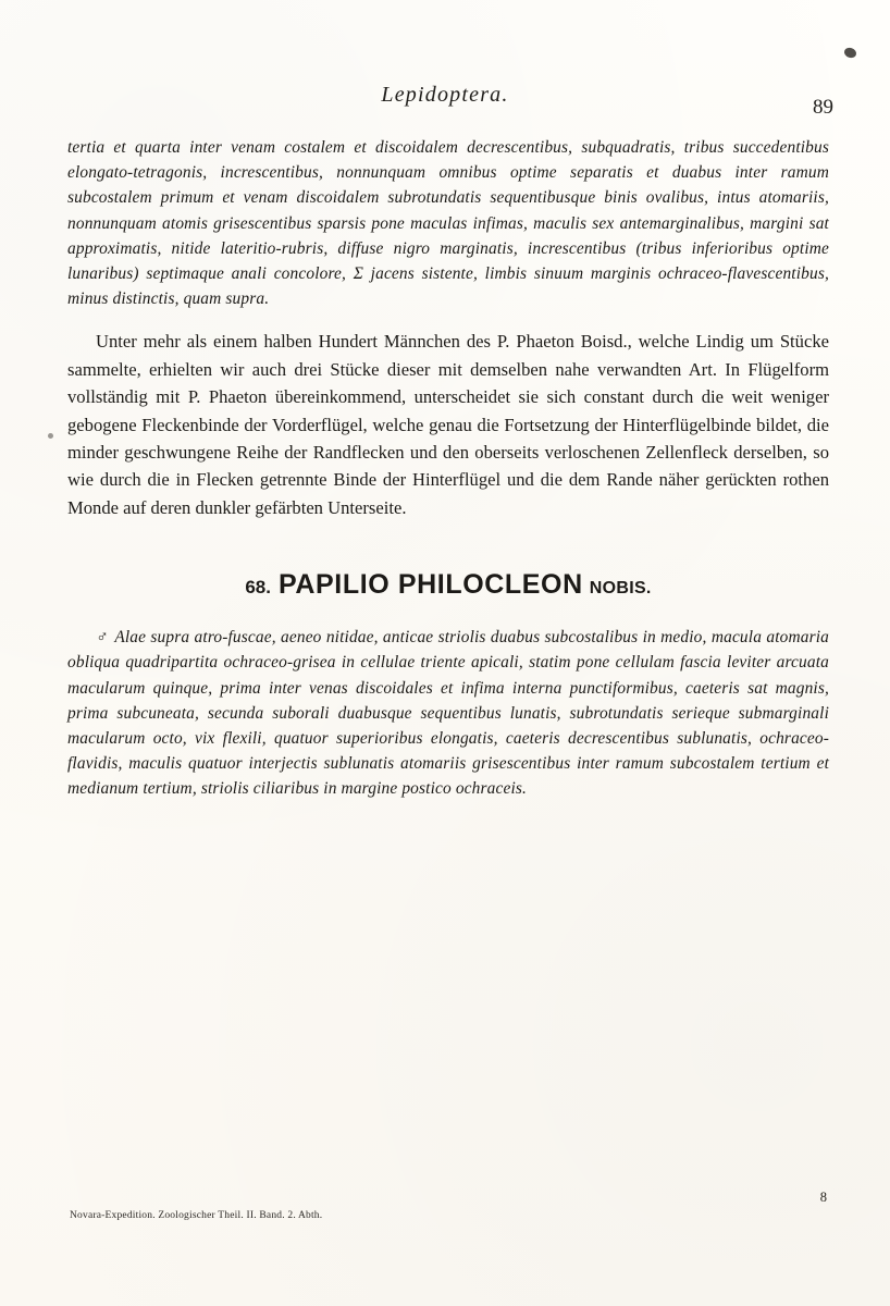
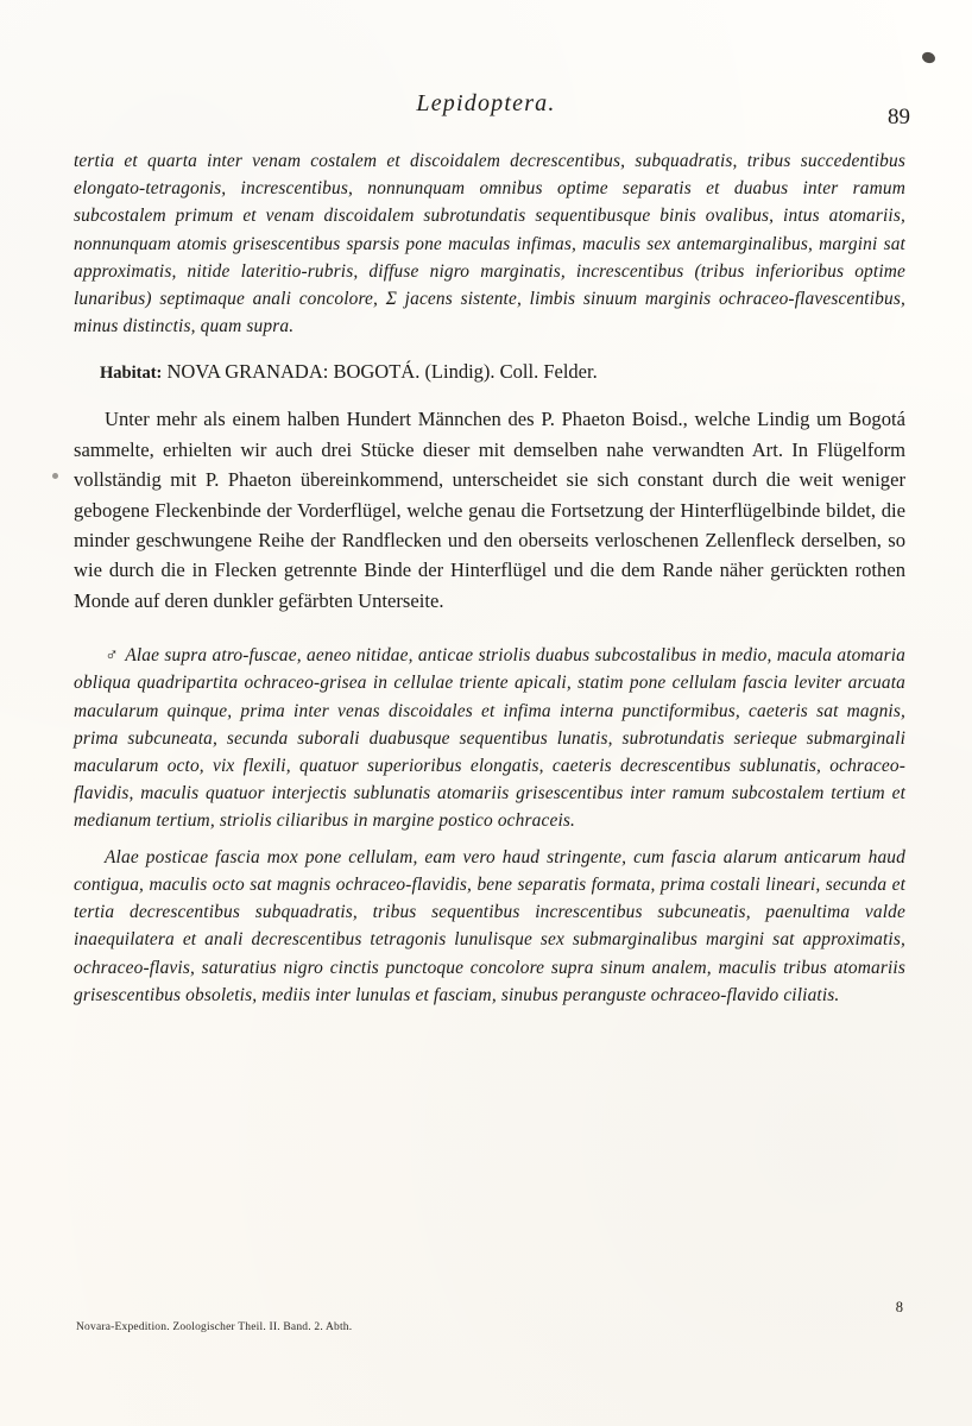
  Lepidoptera.
  89
  tertia et quarta inter venam costalem et discoidalem decrescentibus, subquadratis, tribus succedentibus elongato-tetragonis, increscentibus, nonnunquam omnibus optime separatis et duabus inter ramum subcostalem primum et venam discoidalem subrotundatis sequentibusque binis ovalibus, intus atomariis, nonnunquam atomis grisescentibus sparsis pone maculas infimas, maculis sex antemarginalibus, margini sat approximatis, nitide lateritio-rubris, diffuse nigro marginatis, increscentibus (tribus inferioribus optime lunaribus) septimaque anali concolore, Σ jacens sistente, limbis sinuum marginis ochraceo-flavescentibus, minus distinctis, quam supra.
+ Habitat: NOVA GRANADA: BOGOTÁ. (Lindig). Coll. Felder.
- Unter mehr als einem halben Hundert Männchen des P. Phaeton Boisd., welche Lindig um Stücke sammelte, erhielten wir auch drei Stücke dieser mit demselben nahe verwandten Art. In Flügelform vollständig mit P. Phaeton übereinkommend, unterscheidet sie sich constant durch die weit weniger gebogene Fleckenbinde der Vorderflügel, welche genau die Fortsetzung der Hinterflügelbinde bildet, die minder geschwungene Reihe der Randflecken und den oberseits verloschenen Zellenfleck derselben, so wie durch die in Flecken getrennte Binde der Hinterflügel und die dem Rande näher gerückten rothen Monde auf deren dunkler gefärbten Unterseite.
+ Unter mehr als einem halben Hundert Männchen des P. Phaeton Boisd., welche Lindig um Bogotá sammelte, erhielten wir auch drei Stücke dieser mit demselben nahe verwandten Art. In Flügelform vollständig mit P. Phaeton übereinkommend, unterscheidet sie sich constant durch die weit weniger gebogene Fleckenbinde der Vorderflügel, welche genau die Fortsetzung der Hinterflügelbinde bildet, die minder geschwungene Reihe der Randflecken und den oberseits verloschenen Zellenfleck derselben, so wie durch die in Flecken getrennte Binde der Hinterflügel und die dem Rande näher gerückten rothen Monde auf deren dunkler gefärbten Unterseite.
- 68. PAPILIO PHILOCLEON NOBIS.
  ♂ Alae supra atro-fuscae, aeneo nitidae, anticae striolis duabus subcostalibus in medio, macula atomaria obliqua quadripartita ochraceo-grisea in cellulae triente apicali, statim pone cellulam fascia leviter arcuata macularum quinque, prima inter venas discoidales et infima interna punctiformibus, caeteris sat magnis, prima subcuneata, secunda suborali duabusque sequentibus lunatis, subrotundatis serieque submarginali macularum octo, vix flexili, quatuor superioribus elongatis, caeteris decrescentibus sublunatis, ochraceo-flavidis, maculis quatuor interjectis sublunatis atomariis grisescentibus inter ramum subcostalem tertium et medianum tertium, striolis ciliaribus in margine postico ochraceis.
+ Alae posticae fascia mox pone cellulam, eam vero haud stringente, cum fascia alarum anticarum haud contigua, maculis octo sat magnis ochraceo-flavidis, bene separatis formata, prima costali lineari, secunda et tertia decrescentibus subquadratis, tribus sequentibus increscentibus subcuneatis, paenultima valde inaequilatera et anali decrescentibus tetragonis lunulisque sex submarginalibus margini sat approximatis, ochraceo-flavis, saturatius nigro cinctis punctoque concolore supra sinum analem, maculis tribus atomariis grisescentibus obsoletis, mediis inter lunulas et fasciam, sinubus peranguste ochraceo-flavido ciliatis.
  Novara-Expedition. Zoologischer Theil. II. Band. 2. Abth.
  8
